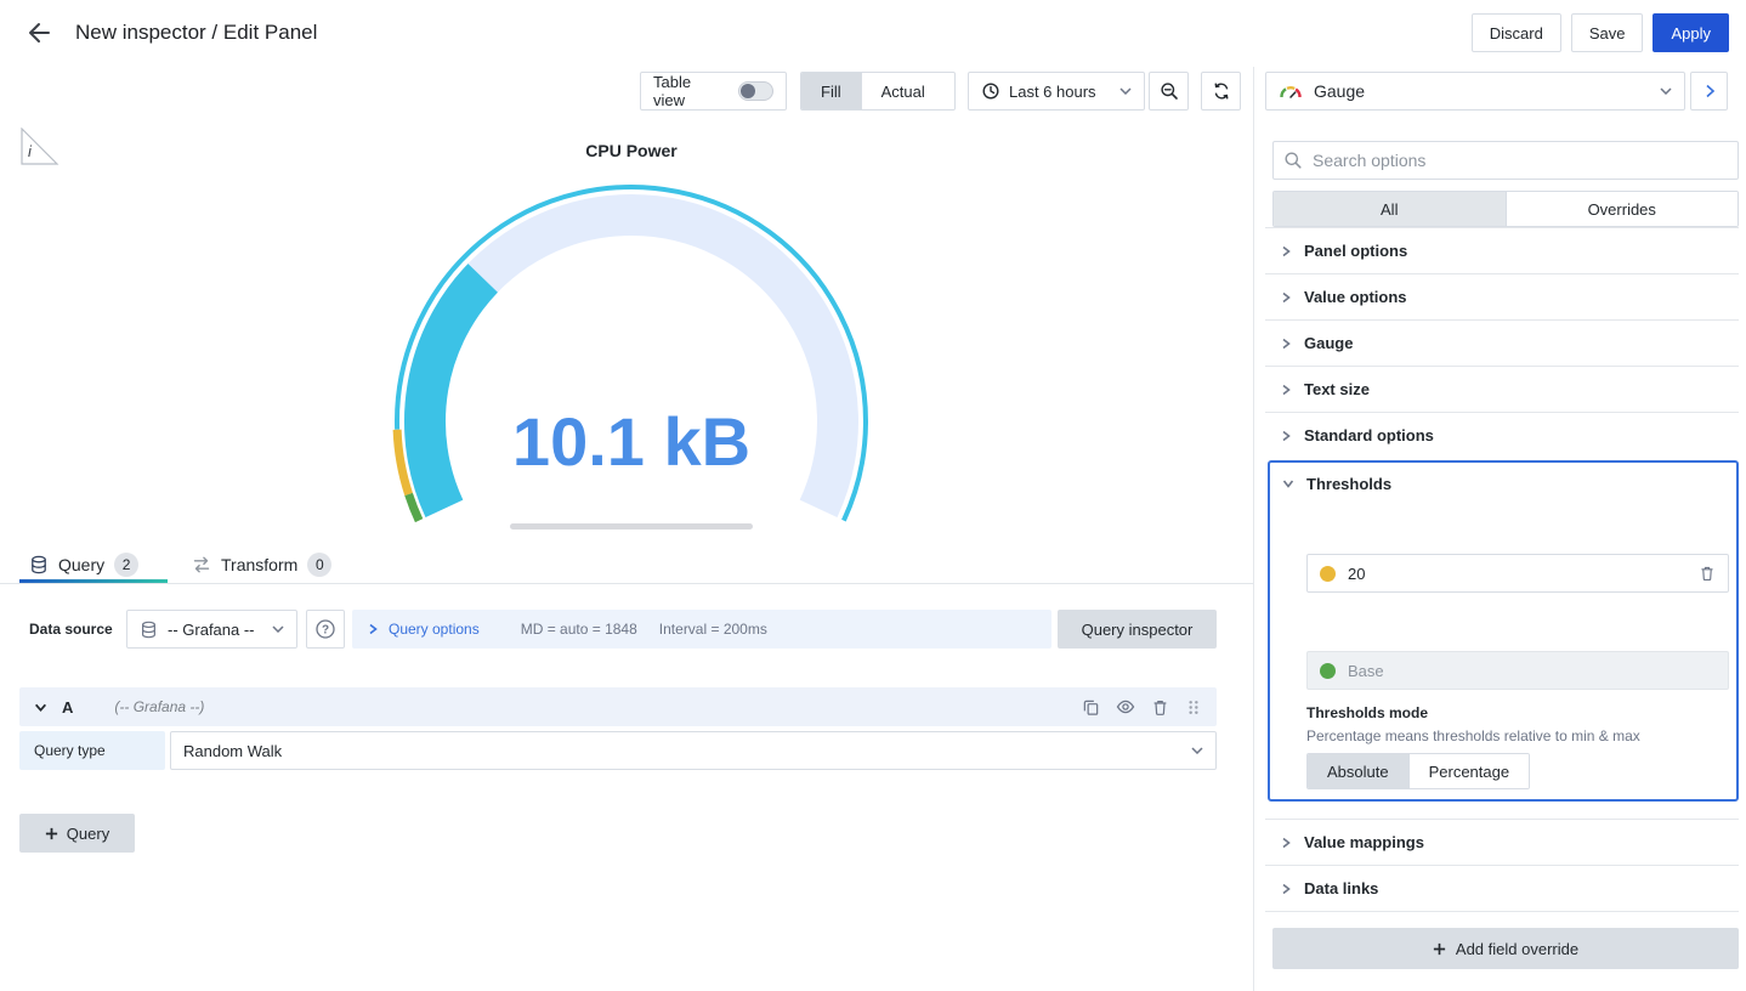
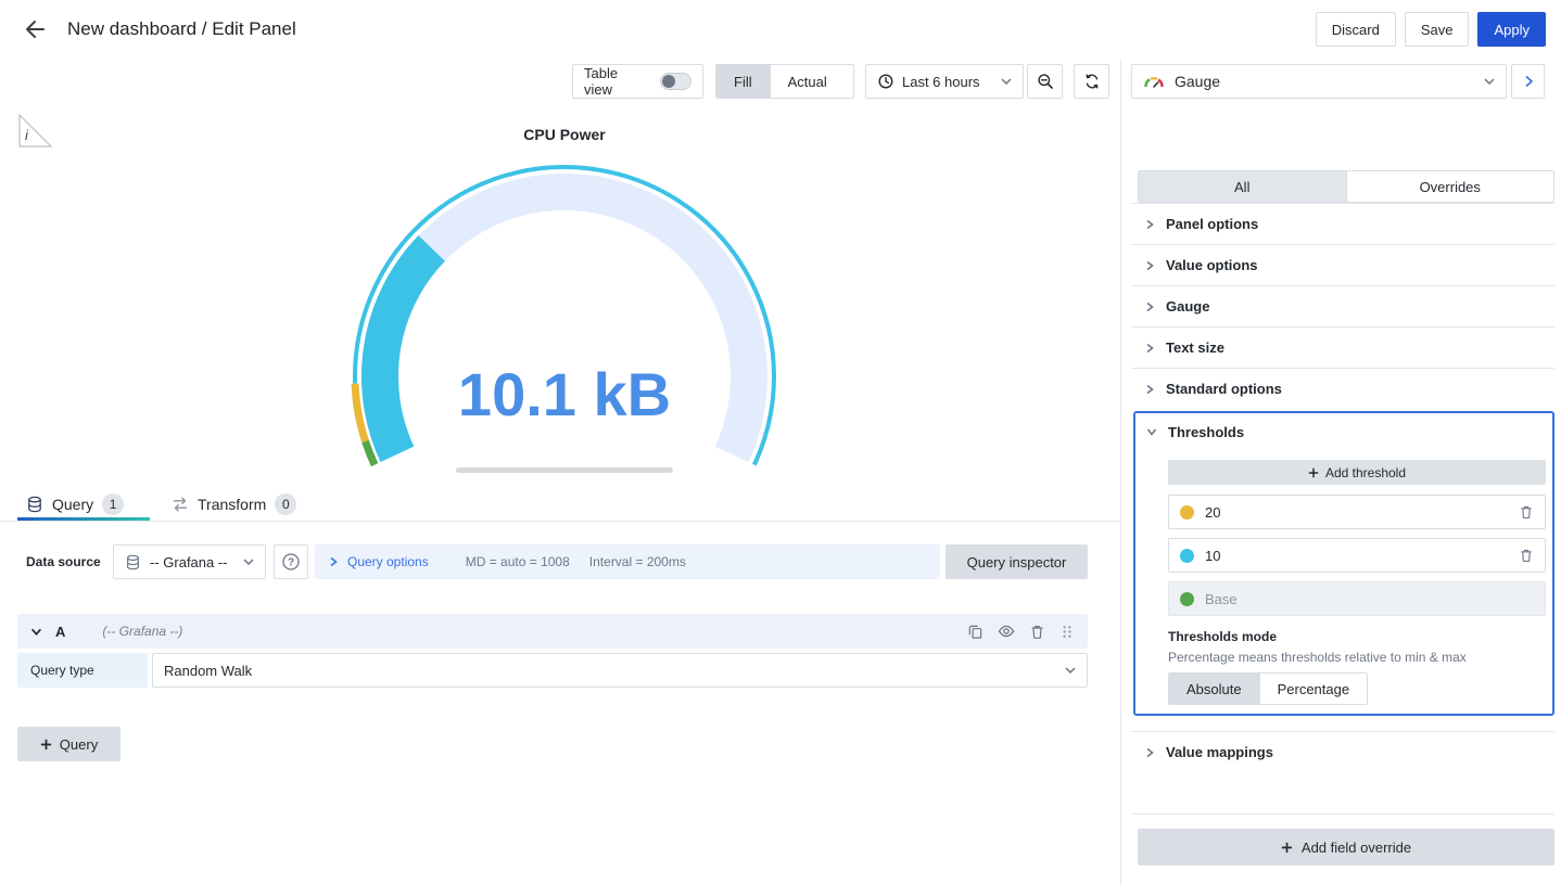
- New inspector / Edit Panel
+ New dashboard / Edit Panel
  Discard
  Save
  Apply
  Table view
  Fill
  Actual
  Last 6 hours
  Gauge
  i
  CPU Power
  10.1 kB
  Query
- 2
+ 1
  Transform
  0
  Data source
  -- Grafana --
  ?
  Query options
- MD = auto = 1848
+ MD = auto = 1008
  Interval = 200ms
  Query inspector
  A
  (-- Grafana --)
  Query type
  Random Walk
  Query
- Search options
  All
  Overrides
  Panel options
  Value options
  Gauge
  Text size
  Standard options
  Thresholds
+ Add threshold
  20
+ 10
  Base
  Thresholds mode
  Percentage means thresholds relative to min & max
  Absolute
  Percentage
  Value mappings
- Data links
  Add field override
